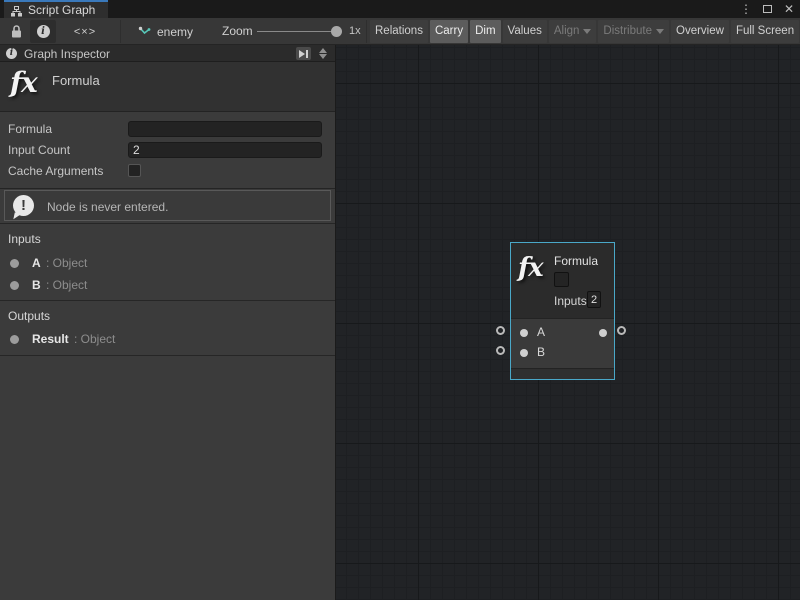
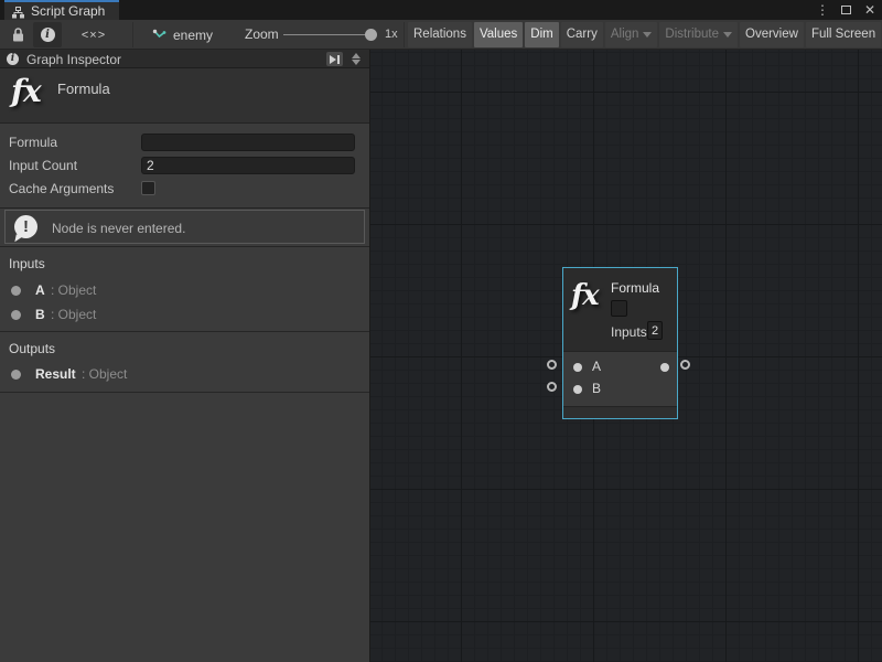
  Script Graph
  ⋮
  ✕
  i
  <×>
  enemy
  Zoom
  1x
  Relations
- Carry
+ Values
  Dim
- Values
+ Carry
  Align
  Distribute
  Overview
  Full Screen
  i
  Graph Inspector
  fx
  Formula
  Formula
  Input Count
  2
  Cache Arguments
  !
  Node is never entered.
  Inputs
  A
  : Object
  B
  : Object
  Outputs
  Result
  : Object
  fx
  Formula
  Inputs
  2
  A
  B
